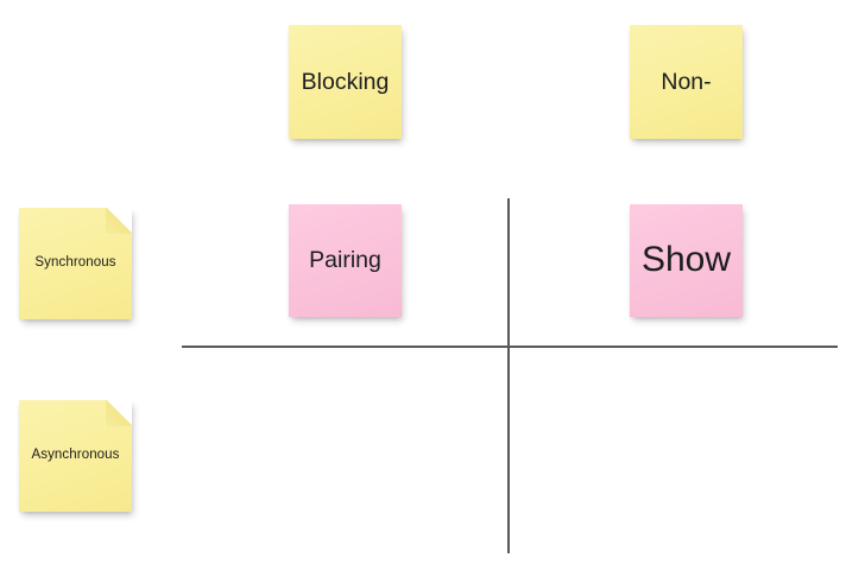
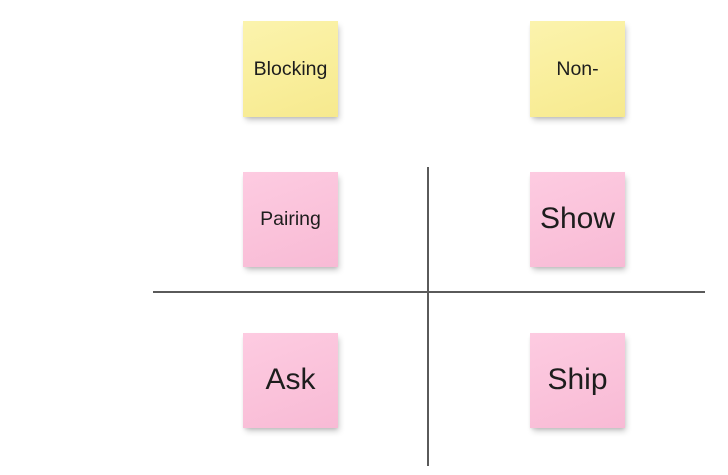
  Blocking
  Non-
- Synchronous
- Asynchronous
  Pairing
  Show
+ Ask
+ Ship
